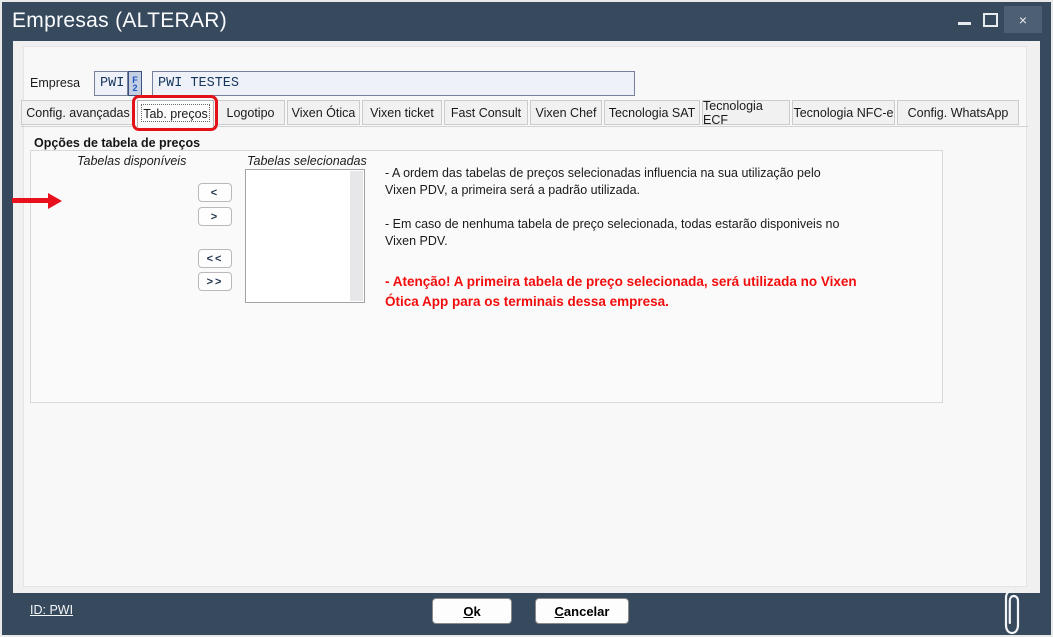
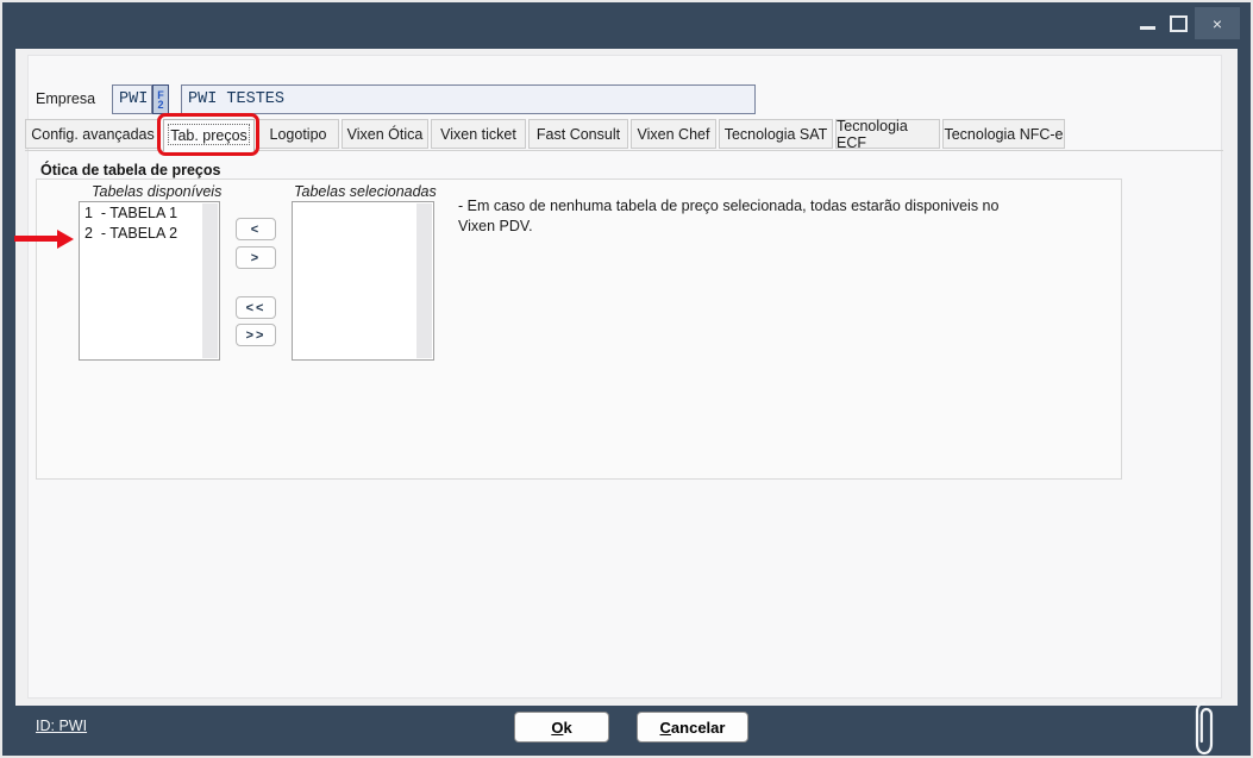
- Empresas (ALTERAR)
  ×
  Empresa
  PWI
  F
  2
  PWI TESTES
  Config. avançadas
  Tab. preços
  Logotipo
  Vixen Ótica
  Vixen ticket
  Fast Consult
  Vixen Chef
  Tecnologia SAT
  Tecnologia ECF
  Tecnologia NFC-e
- Config. WhatsApp
- Opções de tabela de preços
+ Ótica de tabela de preços
  Tabelas disponíveis
  Tabelas selecionadas
+ 1 - TABELA 1
+ 2 - TABELA 2
  <
  >
  <<
  >>
- - A ordem das tabelas de preços selecionadas influencia na sua utilização pelo Vixen PDV, a primeira será a padrão utilizada.
  - Em caso de nenhuma tabela de preço selecionada, todas estarão disponiveis no Vixen PDV.
- - Atenção! A primeira tabela de preço selecionada, será utilizada no Vixen Ótica App para os terminais dessa empresa.
  ID: PWI
  Ok
  Cancelar
